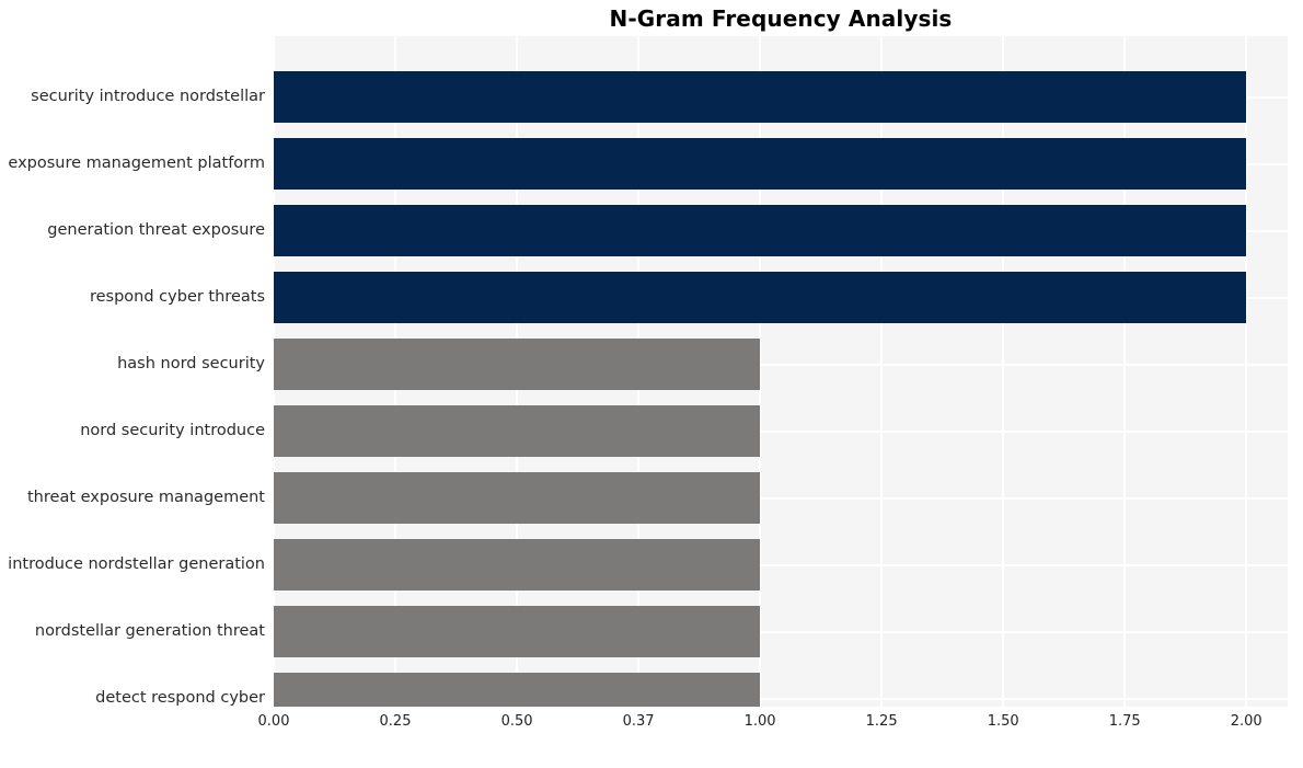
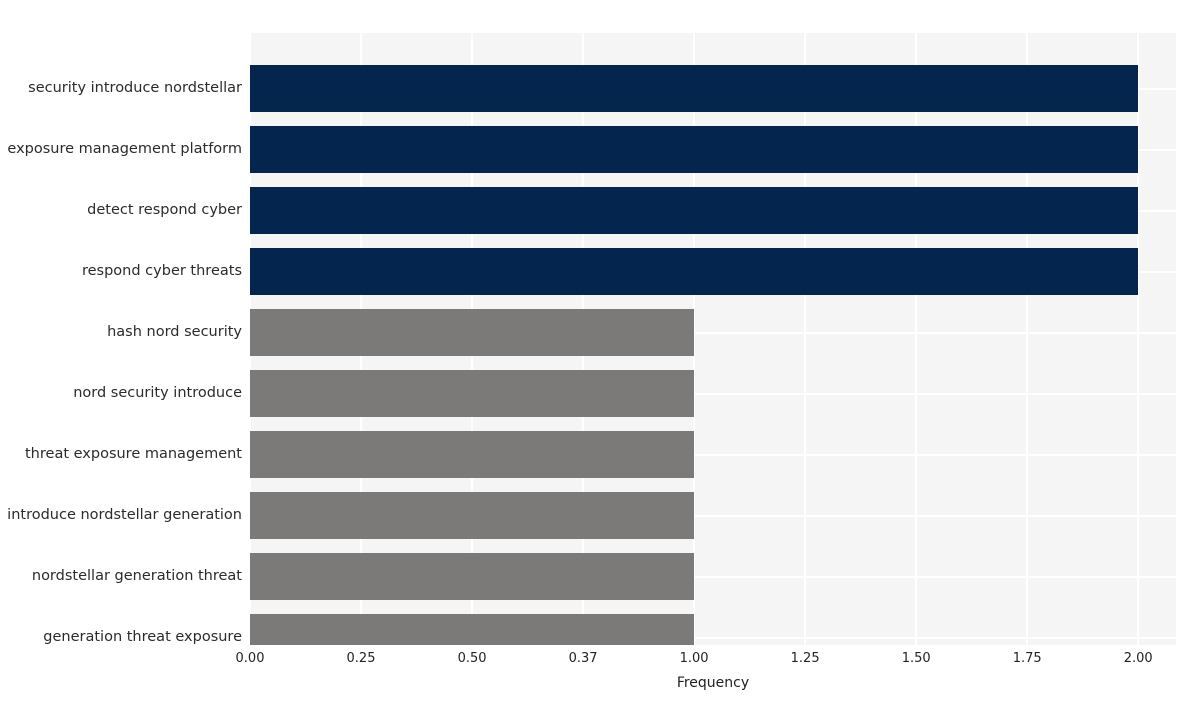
- N-Gram Frequency Analysis
  security introduce nordstellar
  exposure management platform
- generation threat exposure
+ detect respond cyber
  respond cyber threats
  hash nord security
  nord security introduce
  threat exposure management
  introduce nordstellar generation
  nordstellar generation threat
- detect respond cyber
+ generation threat exposure
  0.00
  0.25
  0.50
  0.37
  1.00
  1.25
  1.50
  1.75
  2.00
+ Frequency
